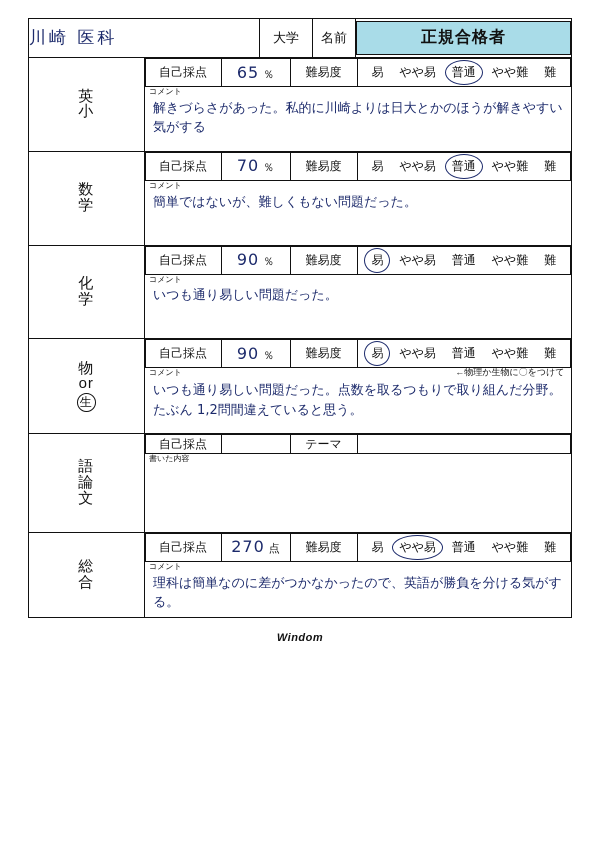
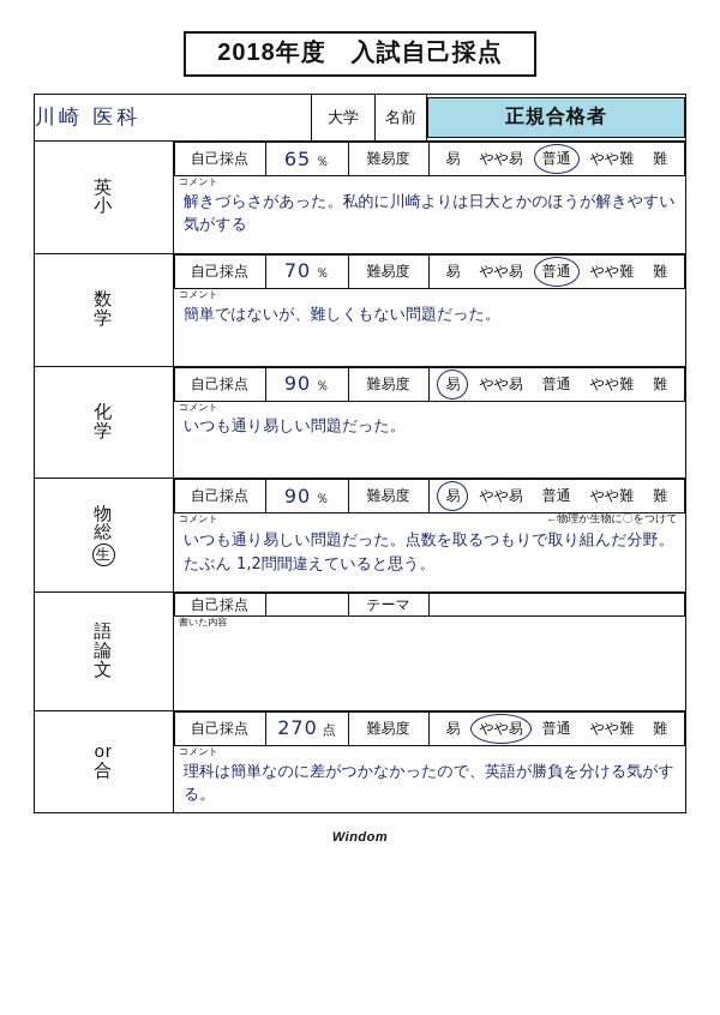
+ 2018年度 入試自己採点
  川崎 医科	大学	名前	正規合格者
  英 小
  自己採点	65 ％	難易度	易 やや易 普通 やや難 難
  コメント 解きづらさがあった。私的に川崎よりは日大とかのほうが解きやすい 気がする
  数 学
  自己採点	70 ％	難易度	易 やや易 普通 やや難 難
  コメント 簡単ではないが、難しくもない問題だった。
  化 学
  自己採点	90 ％	難易度	易 やや易 普通 やや難 難
  コメント いつも通り易しい問題だった。
- 物 or 生
+ 物 総 生
  自己採点	90 ％	難易度	易 やや易 普通 やや難 難
  コメント ←物理か生物に〇をつけて いつも通り易しい問題だった。点数を取るつもりで取り組んだ分野。 たぶん 1,2問間違えていると思う。
  語 論 文
  自己採点		テーマ
  書いた内容
- 総 合
+ or 合
  自己採点	270 点	難易度	易 やや易 普通 やや難 難
  コメント 理科は簡単なのに差がつかなかったので、英語が勝負を分ける気がする。
  Windom
